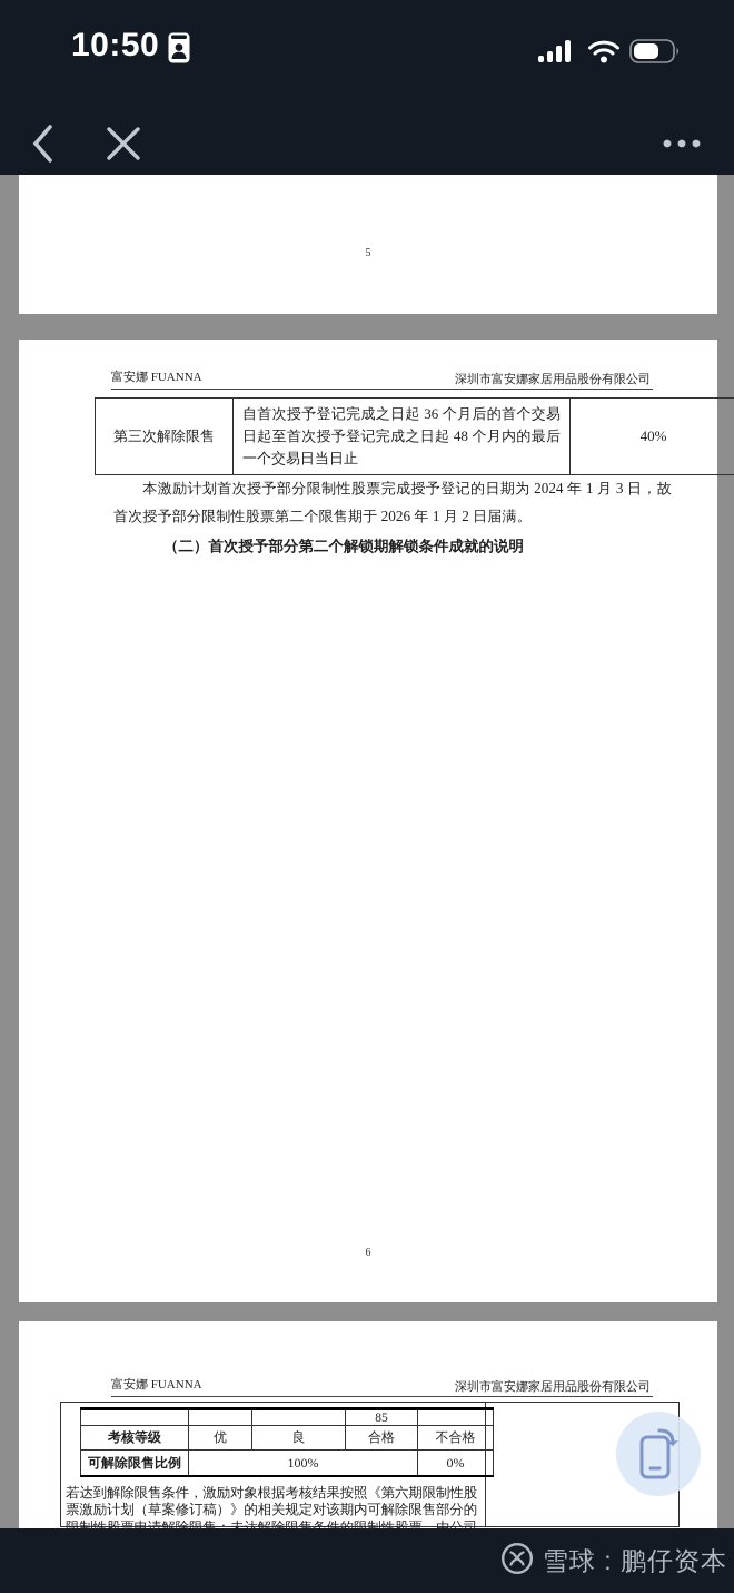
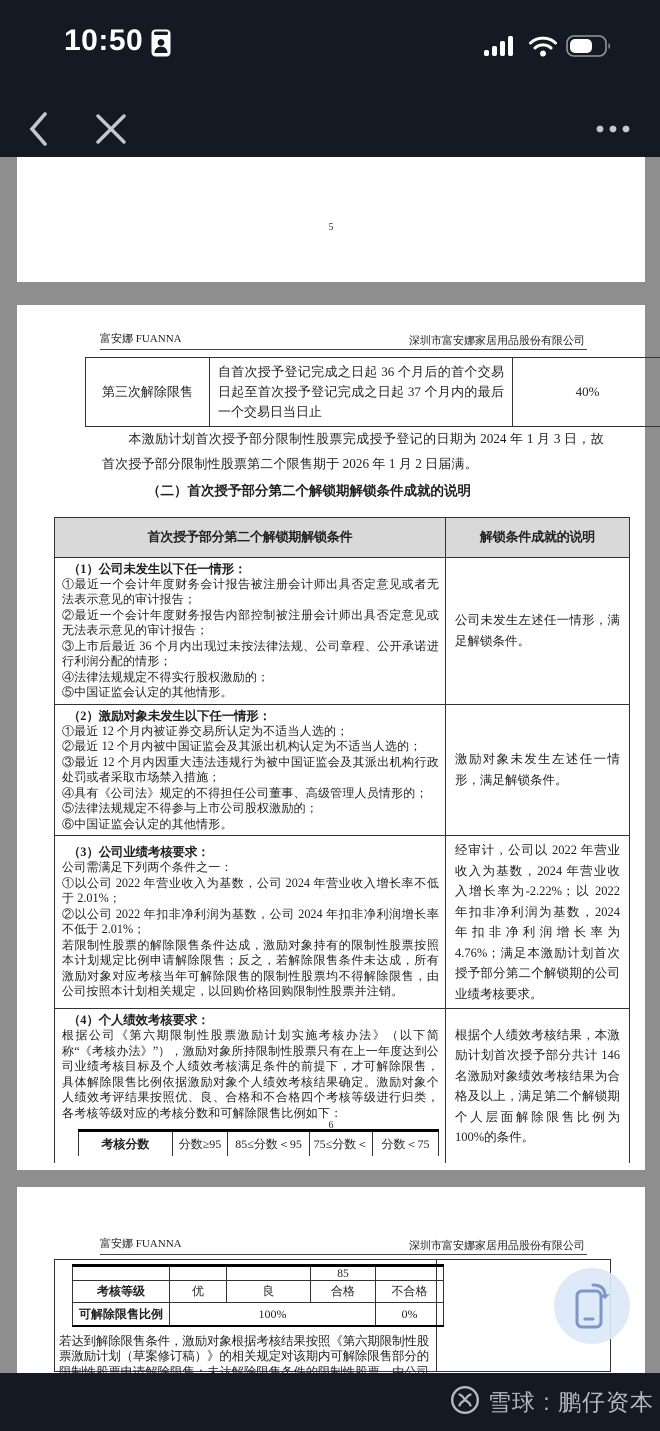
  10:50
  5
  富安娜 FUANNA
  深圳市富安娜家居用品股份有限公司
- 第三次解除限售	自首次授予登记完成之日起 36 个月后的首个交易日起至首次授予登记完成之日起 48 个月内的最后一个交易日当日止	40%
+ 第三次解除限售	自首次授予登记完成之日起 36 个月后的首个交易日起至首次授予登记完成之日起 37 个月内的最后一个交易日当日止	40%
  本激励计划首次授予部分限制性股票完成授予登记的日期为 2024 年 1 月 3 日，故首次授予部分限制性股票第二个限售期于 2026 年 1 月 2 日届满。
  （二）首次授予部分第二个解锁期解锁条件成就的说明
+ 首次授予部分第二个解锁期解锁条件	解锁条件成就的说明
+ （1）公司未发生以下任一情形： ①最近一个会计年度财务会计报告被注册会计师出具否定意见或者无法表示意见的审计报告； ②最近一个会计年度财务报告内部控制被注册会计师出具否定意见或无法表示意见的审计报告； ③上市后最近 36 个月内出现过未按法律法规、公司章程、公开承诺进行利润分配的情形； ④法律法规规定不得实行股权激励的； ⑤中国证监会认定的其他情形。	公司未发生左述任一情形，满足解锁条件。
+ （2）激励对象未发生以下任一情形： ①最近 12 个月内被证券交易所认定为不适当人选的； ②最近 12 个月内被中国证监会及其派出机构认定为不适当人选的； ③最近 12 个月内因重大违法违规行为被中国证监会及其派出机构行政处罚或者采取市场禁入措施； ④具有《公司法》规定的不得担任公司董事、高级管理人员情形的； ⑤法律法规规定不得参与上市公司股权激励的； ⑥中国证监会认定的其他情形。	激励对象未发生左述任一情形，满足解锁条件。
+ （3）公司业绩考核要求： 公司需满足下列两个条件之一： ①以公司 2022 年营业收入为基数，公司 2024 年营业收入增长率不低于 2.01%； ②以公司 2022 年扣非净利润为基数，公司 2024 年扣非净利润增长率不低于 2.01%； 若限制性股票的解除限售条件达成，激励对象持有的限制性股票按照本计划规定比例申请解除限售；反之，若解除限售条件未达成，所有激励对象对应考核当年可解除限售的限制性股票均不得解除限售，由公司按照本计划相关规定，以回购价格回购限制性股票并注销。	经审计，公司以 2022 年营业收入为基数，2024 年营业收入增长率为-2.22%；以 2022 年扣非净利润为基数，2024 年扣非净利润增长率为 4.76%；满足本激励计划首次授予部分第二个解锁期的公司业绩考核要求。
+ （4）个人绩效考核要求： 根据公司《第六期限制性股票激励计划实施考核办法》（以下简称“《考核办法》”），激励对象所持限制性股票只有在上一年度达到公司业绩考核目标及个人绩效考核满足条件的前提下，才可解除限售，具体解除限售比例依据激励对象个人绩效考核结果确定。激励对象个人绩效考评结果按照优、良、合格和不合格四个考核等级进行归类，各考核等级对应的考核分数和可解除限售比例如下：
+ 考核分数	分数≥95	85≤分数＜95	75≤分数＜	分数＜75
+ 	根据个人绩效考核结果，本激励计划首次授予部分共计 146 名激励对象绩效考核结果为合格及以上，满足第二个解锁期个人层面解除限售比例为 100%的条件。
  6
  富安娜 FUANNA
  深圳市富安娜家居用品股份有限公司
  			85
  考核等级	优	良	合格	不合格
  可解除限售比例	100%	0%
  若达到解除限售条件，激励对象根据考核结果按照《第六期限制性股票激励计划（草案修订稿）》的相关规定对该期内可解除限售部分的限制性股票申请解除限售；未达解除限售条件的限制性股票，由公司
  雪球 : 鹏仔资本
